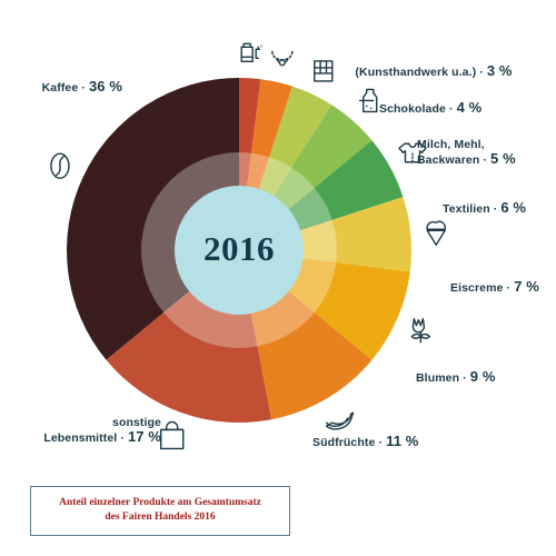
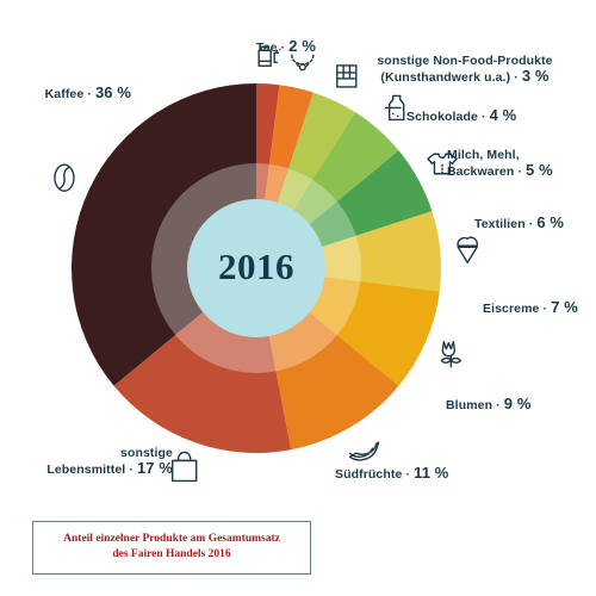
  2016
  Kaffee · 36 %
+ Tee · 2 %
+ sonstige Non-Food-Produkte
  (Kunsthandwerk u.a.) · 3 %
  Schokolade · 4 %
  Milch, Mehl,
  Backwaren · 5 %
  Textilien · 6 %
  Eiscreme · 7 %
  Blumen · 9 %
  Südfrüchte · 11 %
  sonstige
  Lebensmittel · 17 %
  Anteil einzelner Produkte am Gesamtumsatz
  des Fairen Handels 2016
